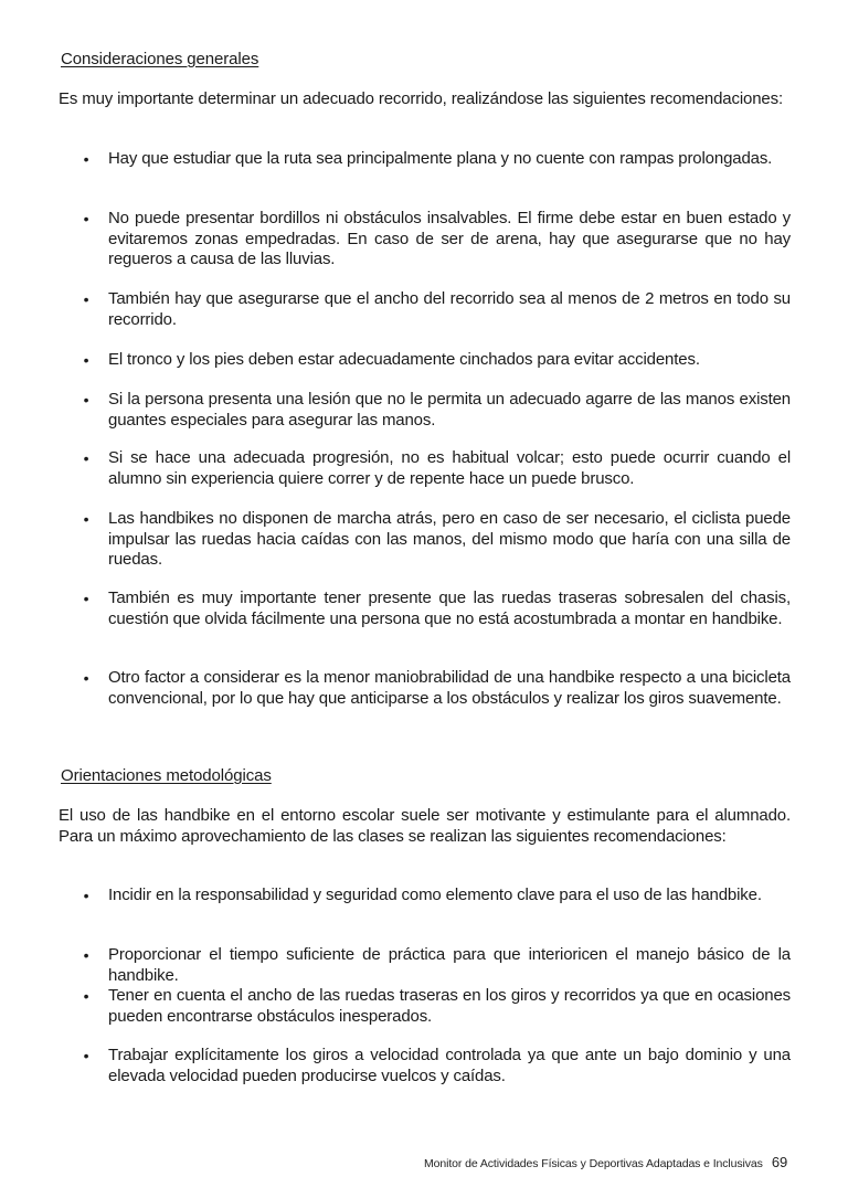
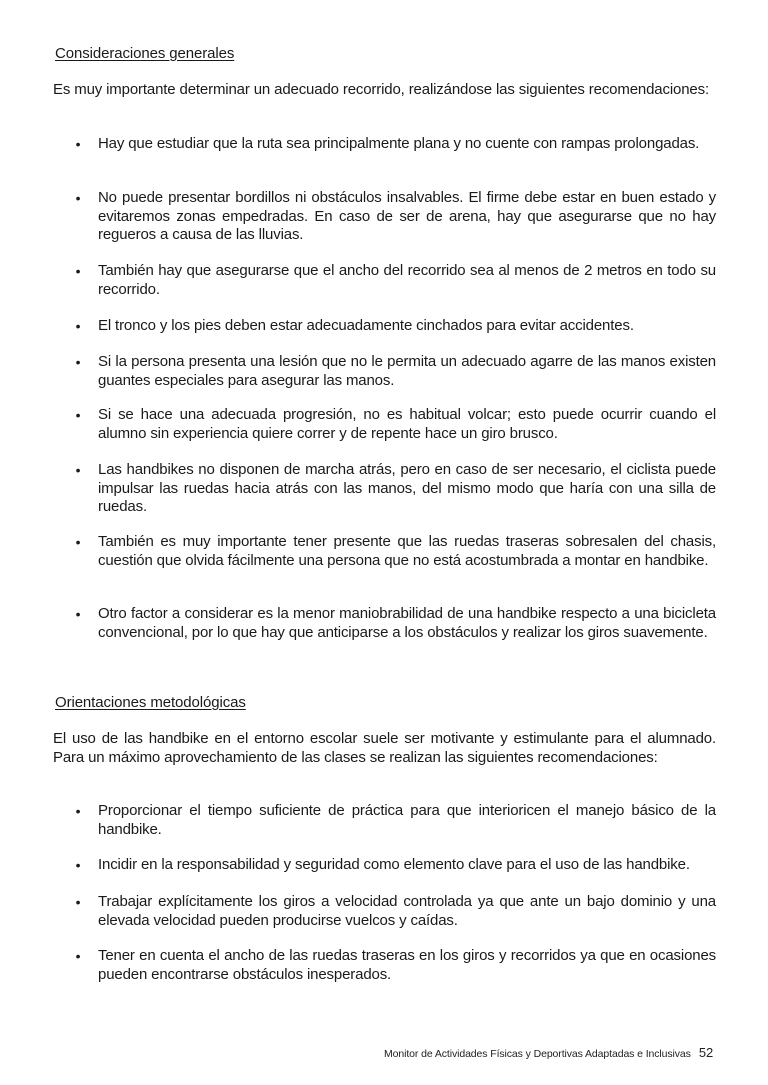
  Consideraciones generales
  Es muy importante determinar un adecuado recorrido, realizándose las siguientes recomendaciones:
  •
  Hay que estudiar que la ruta sea principalmente plana y no cuente con rampas prolongadas.
  •
  No puede presentar bordillos ni obstáculos insalvables. El firme debe estar en buen estado y evitaremos zonas empedradas. En caso de ser de arena, hay que asegurarse que no hay regueros a causa de las lluvias.
  •
  También hay que asegurarse que el ancho del recorrido sea al menos de 2 metros en todo su recorrido.
  •
  El tronco y los pies deben estar adecuadamente cinchados para evitar accidentes.
  •
  Si la persona presenta una lesión que no le permita un adecuado agarre de las manos existen guantes especiales para asegurar las manos.
  •
- Si se hace una adecuada progresión, no es habitual volcar; esto puede ocurrir cuando el alumno sin experiencia quiere correr y de repente hace un puede brusco.
+ Si se hace una adecuada progresión, no es habitual volcar; esto puede ocurrir cuando el alumno sin experiencia quiere correr y de repente hace un giro brusco.
  •
- Las handbikes no disponen de marcha atrás, pero en caso de ser necesario, el ciclista puede impulsar las ruedas hacia caídas con las manos, del mismo modo que haría con una silla de ruedas.
+ Las handbikes no disponen de marcha atrás, pero en caso de ser necesario, el ciclista puede impulsar las ruedas hacia atrás con las manos, del mismo modo que haría con una silla de ruedas.
  •
  También es muy importante tener presente que las ruedas traseras sobresalen del chasis, cuestión que olvida fácilmente una persona que no está acostumbrada a montar en handbike.
  •
  Otro factor a considerar es la menor maniobrabilidad de una handbike respecto a una bicicleta convencional, por lo que hay que anticiparse a los obstáculos y realizar los giros suavemente.
  Orientaciones metodológicas
  El uso de las handbike en el entorno escolar suele ser motivante y estimulante para el alumnado. Para un máximo aprovechamiento de las clases se realizan las siguientes recomendaciones:
  •
- Incidir en la responsabilidad y seguridad como elemento clave para el uso de las handbike.
+ Proporcionar el tiempo suficiente de práctica para que interioricen el manejo básico de la handbike.
  •
- Proporcionar el tiempo suficiente de práctica para que interioricen el manejo básico de la handbike.
+ Incidir en la responsabilidad y seguridad como elemento clave para el uso de las handbike.
  •
- Tener en cuenta el ancho de las ruedas traseras en los giros y recorridos ya que en ocasiones pueden encontrarse obstáculos inesperados.
+ Trabajar explícitamente los giros a velocidad controlada ya que ante un bajo dominio y una elevada velocidad pueden producirse vuelcos y caídas.
  •
- Trabajar explícitamente los giros a velocidad controlada ya que ante un bajo dominio y una elevada velocidad pueden producirse vuelcos y caídas.
+ Tener en cuenta el ancho de las ruedas traseras en los giros y recorridos ya que en ocasiones pueden encontrarse obstáculos inesperados.
- Monitor de Actividades Físicas y Deportivas Adaptadas e Inclusivas 69
+ Monitor de Actividades Físicas y Deportivas Adaptadas e Inclusivas 52
